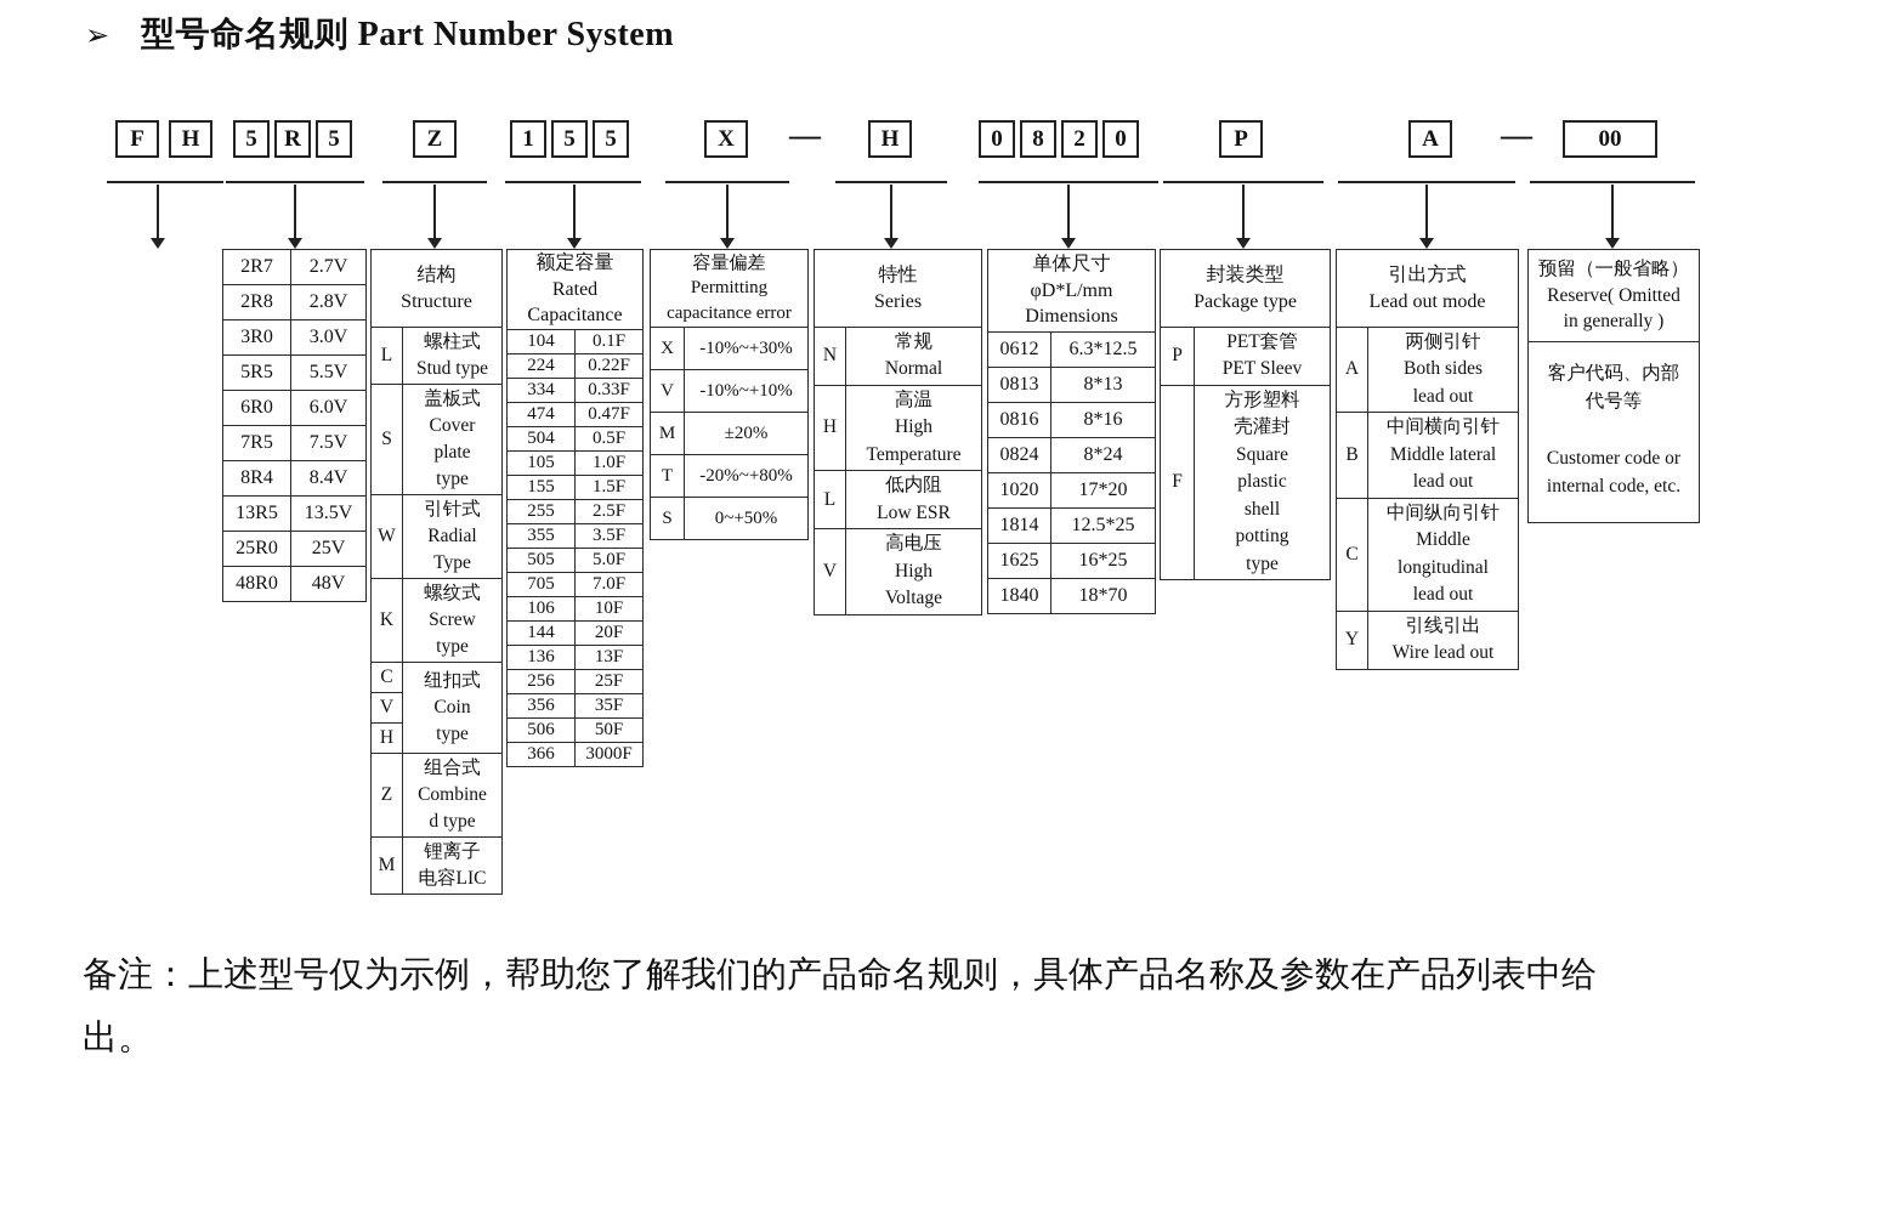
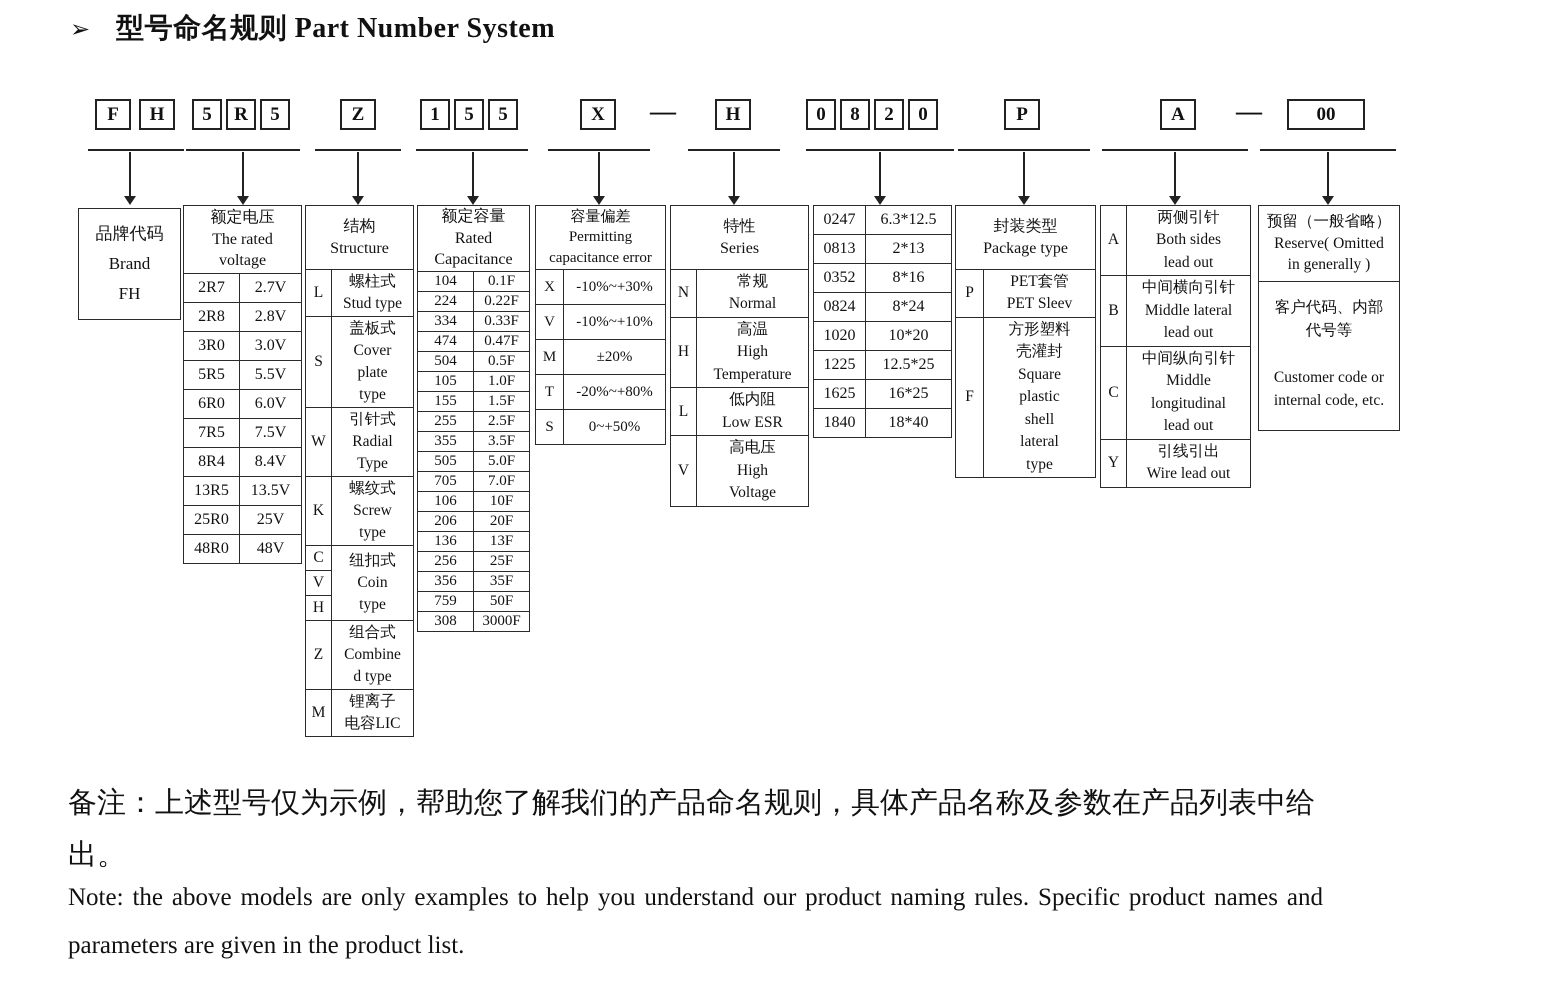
  ➢
  型号命名规则 Part Number System
  F
  H
  5
  R
  5
  Z
  1
  5
  5
  X
  —
  H
  0
  8
  2
  0
  P
  A
  —
  00
+ 品牌代码
+ Brand
+ FH
+ 额定电压 The rated voltage
  2R7	2.7V
  2R8	2.8V
  3R0	3.0V
  5R5	5.5V
  6R0	6.0V
  7R5	7.5V
  8R4	8.4V
  13R5	13.5V
  25R0	25V
  48R0	48V
  结构 Structure
  L	螺柱式 Stud type
  S	盖板式 Cover plate type
  W	引针式 Radial Type
  K	螺纹式 Screw type
  C	纽扣式 Coin type
  V
  H
  Z	组合式 Combine d type
  M	锂离子 电容LIC
  额定容量 Rated Capacitance
  104	0.1F
  224	0.22F
  334	0.33F
  474	0.47F
  504	0.5F
  105	1.0F
  155	1.5F
  255	2.5F
  355	3.5F
  505	5.0F
  705	7.0F
  106	10F
- 144	20F
+ 206	20F
  136	13F
  256	25F
  356	35F
- 506	50F
+ 759	50F
- 366	3000F
+ 308	3000F
  容量偏差 Permitting capacitance error
  X	-10%~+30%
  V	-10%~+10%
  M	±20%
  T	-20%~+80%
  S	0~+50%
  特性 Series
  N	常规 Normal
  H	高温 High Temperature
  L	低内阻 Low ESR
  V	高电压 High Voltage
- 单体尺寸 φD*L/mm Dimensions
- 0612	6.3*12.5
+ 0247	6.3*12.5
- 0813	8*13
+ 0813	2*13
- 0816	8*16
+ 0352	8*16
  0824	8*24
- 1020	17*20
+ 1020	10*20
- 1814	12.5*25
+ 1225	12.5*25
  1625	16*25
- 1840	18*70
+ 1840	18*40
  封装类型 Package type
  P	PET套管 PET Sleev
- F	方形塑料 壳灌封 Square plastic shell potting type
+ F	方形塑料 壳灌封 Square plastic shell lateral type
- 引出方式 Lead out mode
  A	两侧引针 Both sides lead out
  B	中间横向引针 Middle lateral lead out
  C	中间纵向引针 Middle longitudinal lead out
  Y	引线引出 Wire lead out
  预留（一般省略）
  Reserve( Omitted
  in generally )
  客户代码、内部
  代号等
  Customer code or
  internal code, etc.
  备注：上述型号仅为示例，帮助您了解我们的产品命名规则，具体产品名称及参数在产品列表中给出。
+ Note: the above models are only examples to help you understand our product naming rules. Specific product names and parameters are given in the product list.
